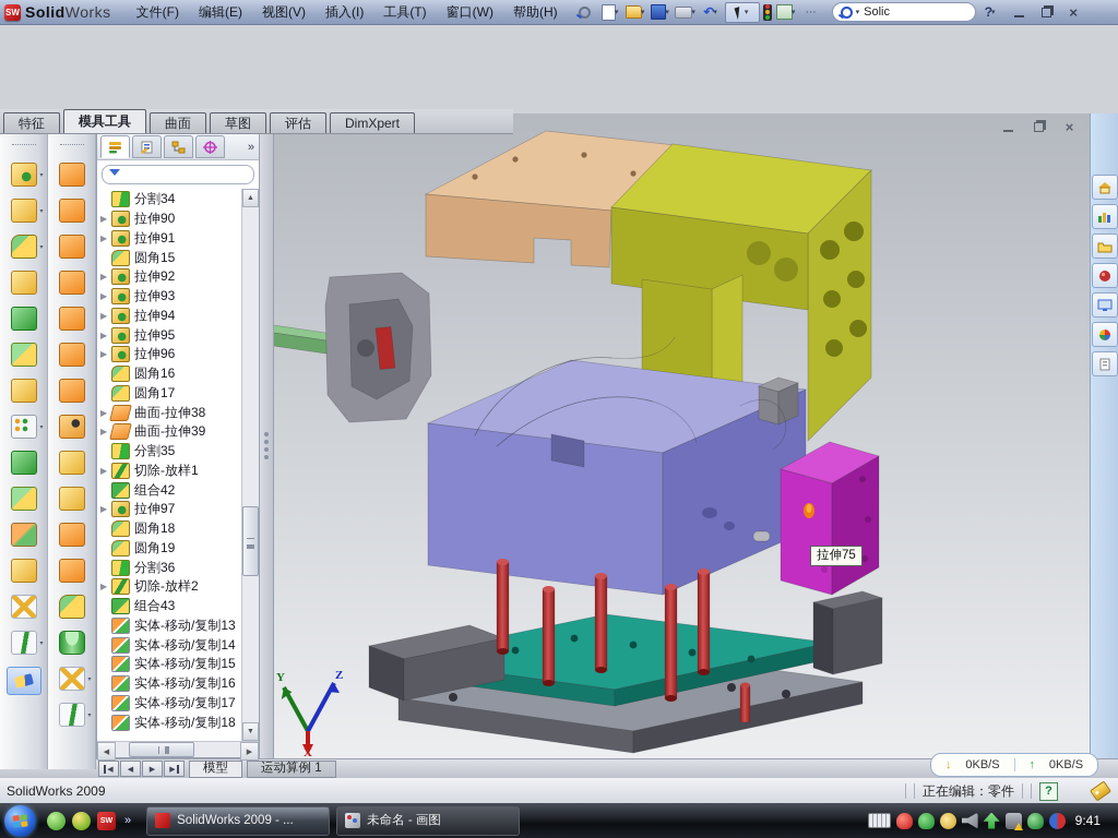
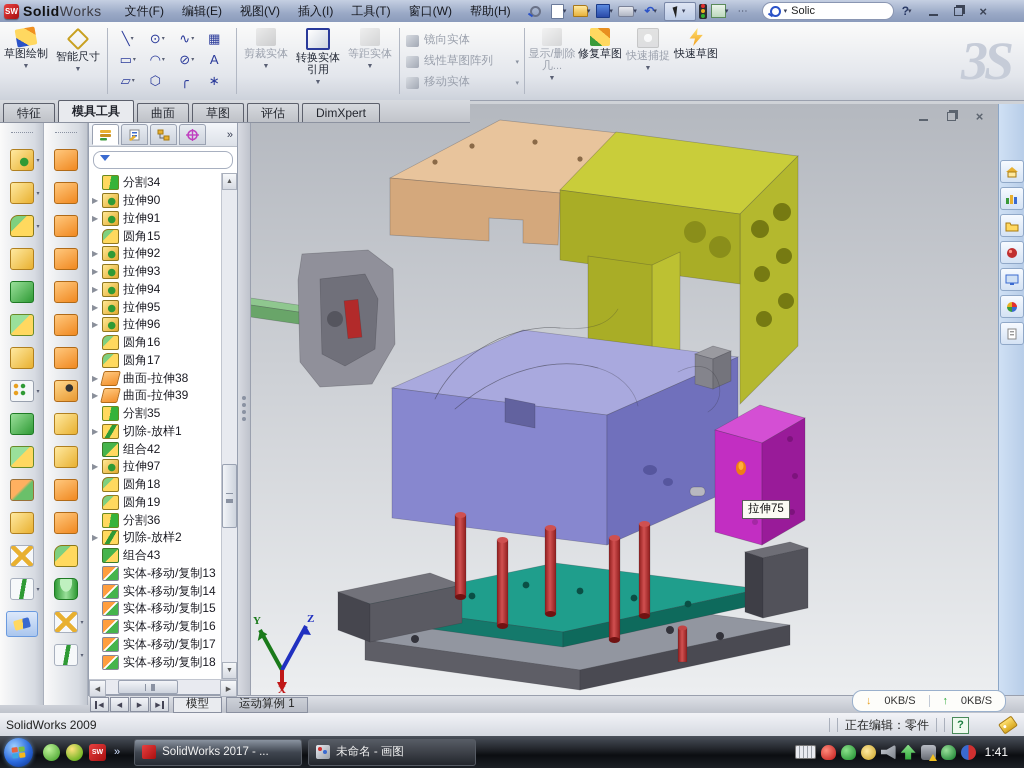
  SW
  SolidWorks
  文件(F)
  编辑(E)
  视图(V)
  插入(I)
  工具(T)
  窗口(W)
  帮助(H)
  ↶
  ⋯
  Solic
  ?
  ×
+ 3S
+ 草图绘制
+ 智能尺寸
+ ╲
+ ⊙
+ ∿
+ ▦
+ ▭
+ ◠
+ ⊘
+ A
+ ▱
+ ⬡
+ ╭
+ ∗
+ 剪裁实体
+ 转换实体引用
+ 等距实体
+ 镜向实体
+ 线性草图阵列
+ 移动实体
+ 显示/删除几...
+ 修复草图
+ 快速捕捉
+ 快速草图
  ×
  拉伸75
  Y
  Z
  X
  特征
  模具工具
  曲面
  草图
  评估
  DimXpert
  »
  分割34
  ▶
  拉伸90
  ▶
  拉伸91
  圆角15
  ▶
  拉伸92
  ▶
  拉伸93
  ▶
  拉伸94
  ▶
  拉伸95
  ▶
  拉伸96
  圆角16
  圆角17
  ▶
  曲面-拉伸38
  ▶
  曲面-拉伸39
  分割35
  ▶
  切除-放样1
  组合42
  ▶
  拉伸97
  圆角18
  圆角19
  分割36
  ▶
  切除-放样2
  组合43
  实体-移动/复制13
  实体-移动/复制14
  实体-移动/复制15
  实体-移动/复制16
  实体-移动/复制17
  实体-移动/复制18
  模型
  运动算例 1
  ↓
  0KB/S
  ↑
  0KB/S
  SolidWorks 2009
  正在编辑：零件
  ?
  »
- SolidWorks 2009 - ...
+ SolidWorks 2017 - ...
  未命名 - 画图
- 9:41
+ 1:41
